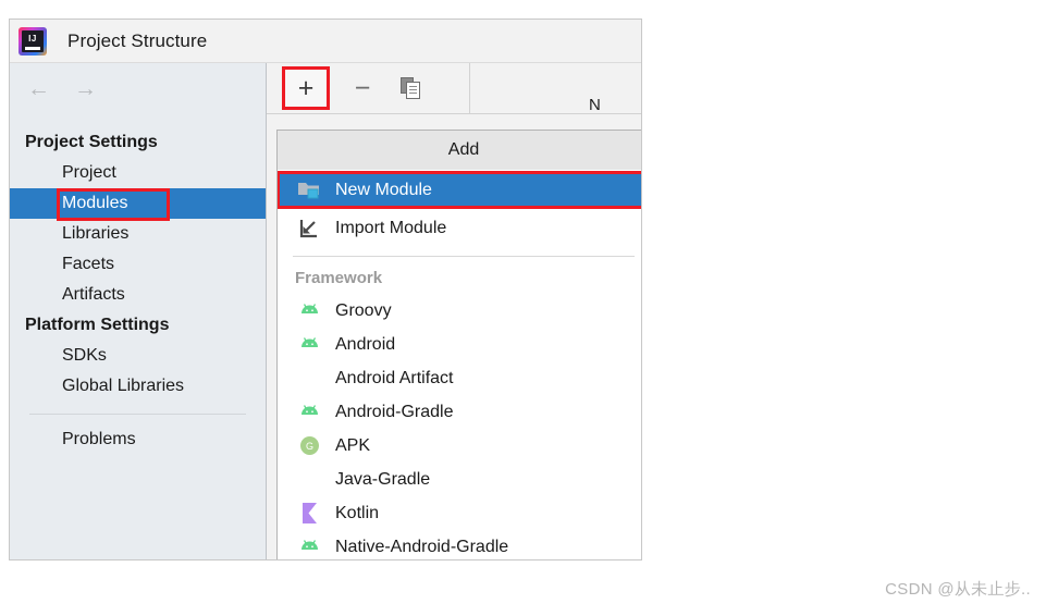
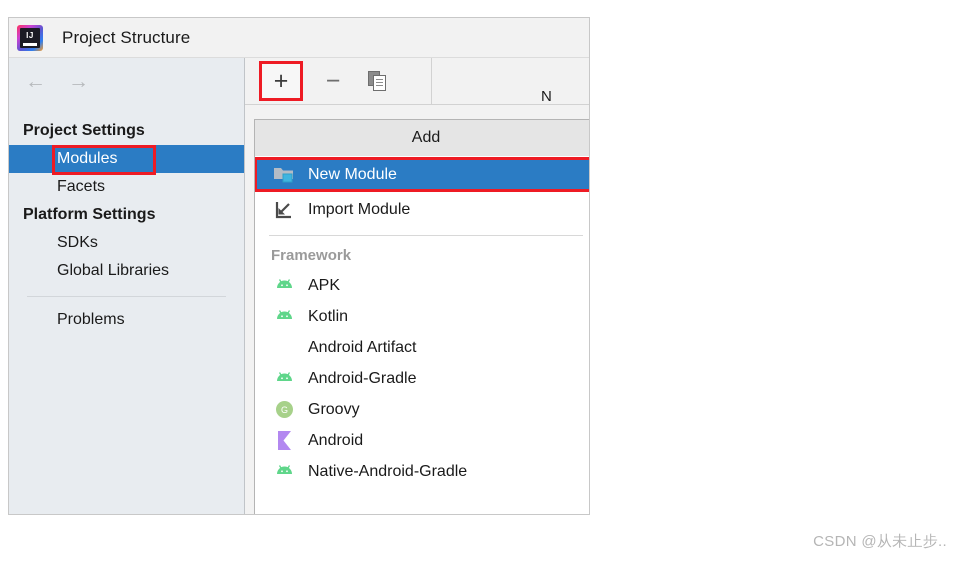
  IJ
  Project Structure
  ←
  →
  Project Settings
- Project
  Modules
- Libraries
  Facets
- Artifacts
  Platform Settings
  SDKs
  Global Libraries
  Problems
  +
  −
  N
  Add
  New Module
  Import Module
  Framework
- Groovy
+ APK
- Android
+ Kotlin
  Android Artifact
  Android-Gradle
  G
- APK
+ Groovy
- Java-Gradle
- Kotlin
+ Android
  Native-Android-Gradle
  CSDN @从未止步..
